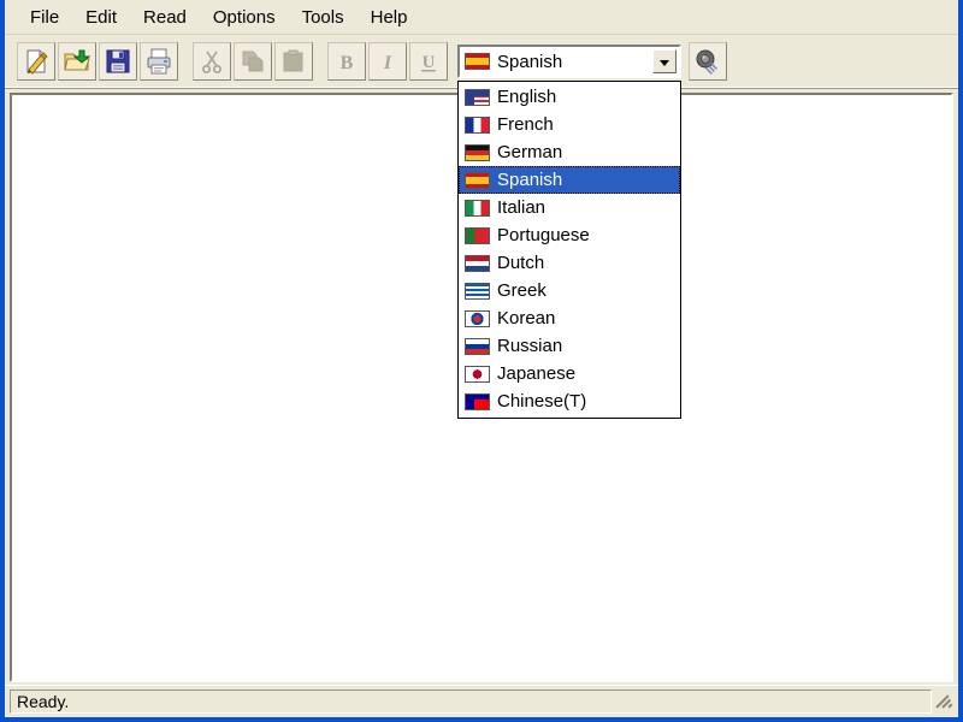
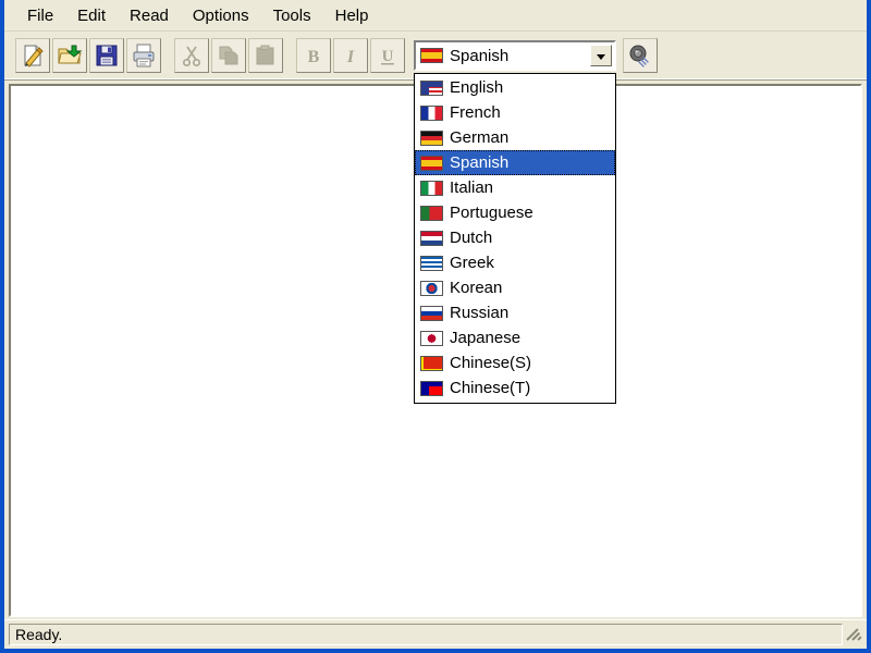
  File
  Edit
  Read
  Options
  Tools
  Help
  B
  I
  U
  Spanish
  English
  French
  German
  Spanish
  Italian
  Portuguese
  Dutch
  Greek
  Korean
  Russian
  Japanese
+ Chinese(S)
  Chinese(T)
  Ready.
